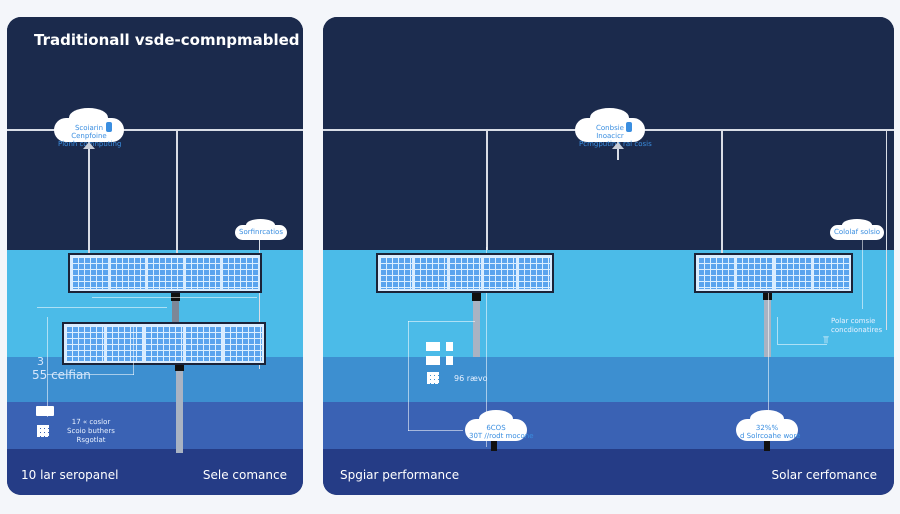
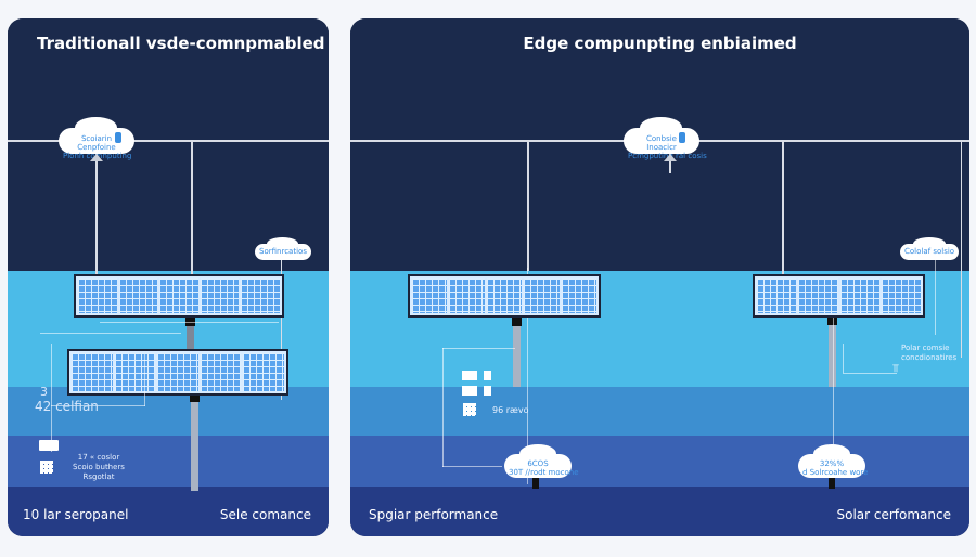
  Traditionall vsde-comnpmabled
  Scoiarin
  Cenpfoine
  Plonh comnputing
  Sorfinrcatios
  3
- 55 celfian
+ 42 celfian
  17 « coslor
  Scoio buthers
  Rsgotlat
  10 lar seropanel
  Sele comance
+ Edge compunpting enbiaimed
  Conbsie
  Inoacicr
  Pcmgputing ral cosis
  Cololaf solsio
  96 rævo
  6COS
  30T //rodt mocone
  Polar comsie
  concdionatires
  ⫪
  32%%
  d Solrcoahe wore
  Spgiar performance
  Solar cerfomance
